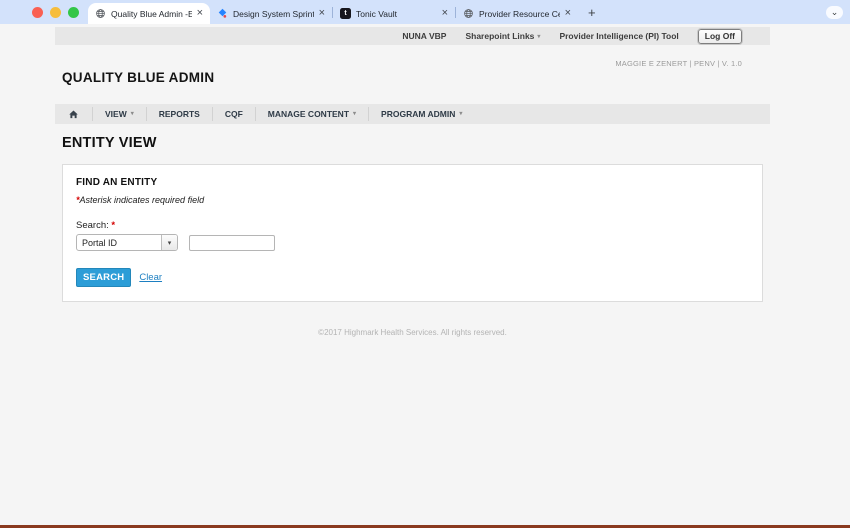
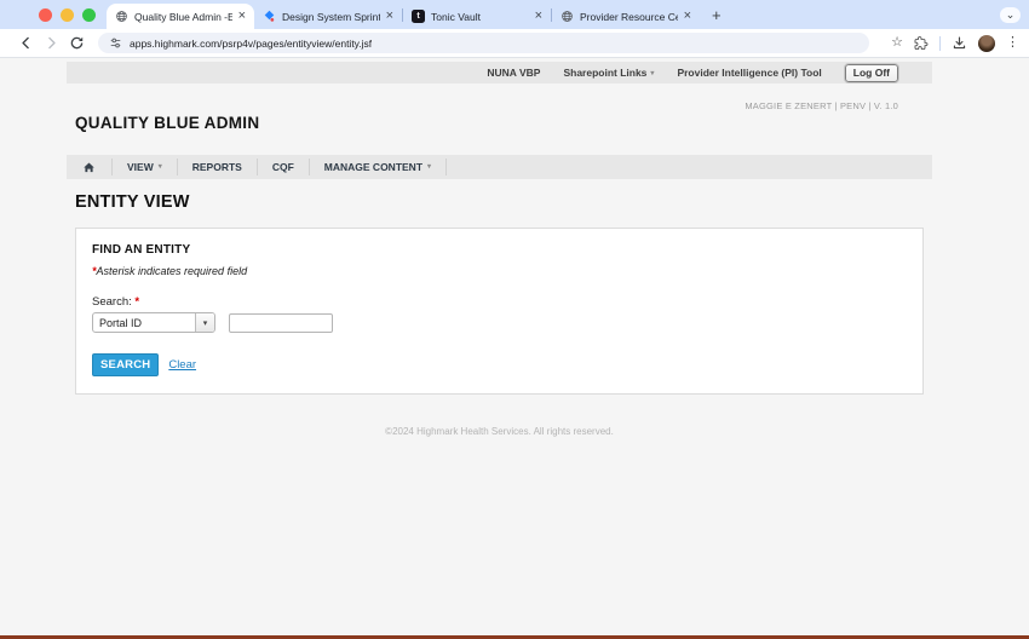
  Quality Blue Admin -E
  ×
  Design System Sprint
  ×
  Tonic Vault
  ×
  Provider Resource C
  ×
  +
  ⌄
+ apps.highmark.com/psrp4v/pages/entityview/entity.jsf
+ ☆
+ ⋮
  NUNA VBP
  Sharepoint Links
  Provider Intelligence (PI) Tool
  Log Off
  MAGGIE E ZENERT | PENV | V. 1.0
  QUALITY BLUE ADMIN
  VIEW
  REPORTS
  CQF
  MANAGE CONTENT
- PROGRAM ADMIN
  ENTITY VIEW
  FIND AN ENTITY
  *Asterisk indicates required field
  Search: *
  Portal ID
  SEARCH
  Clear
- ©2017 Highmark Health Services. All rights reserved.
+ ©2024 Highmark Health Services. All rights reserved.
